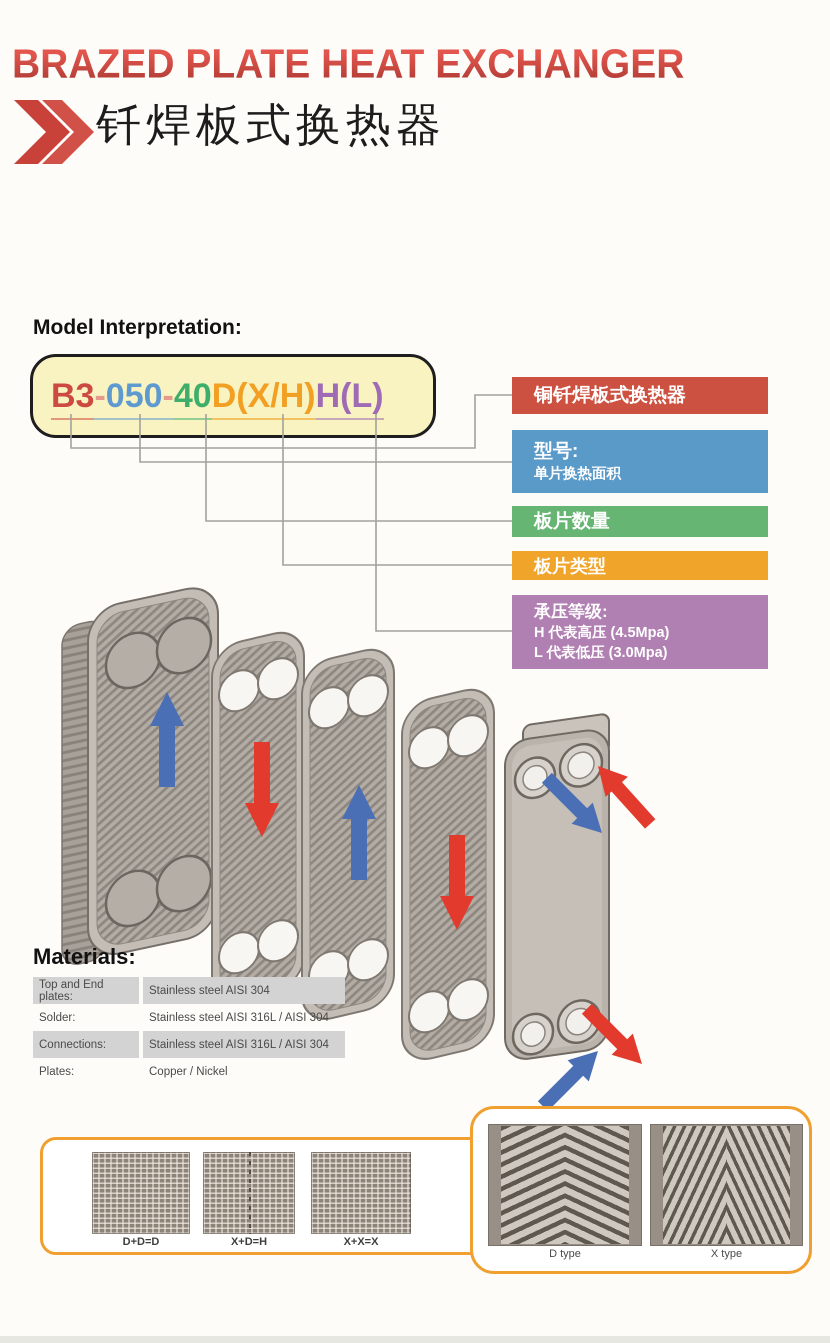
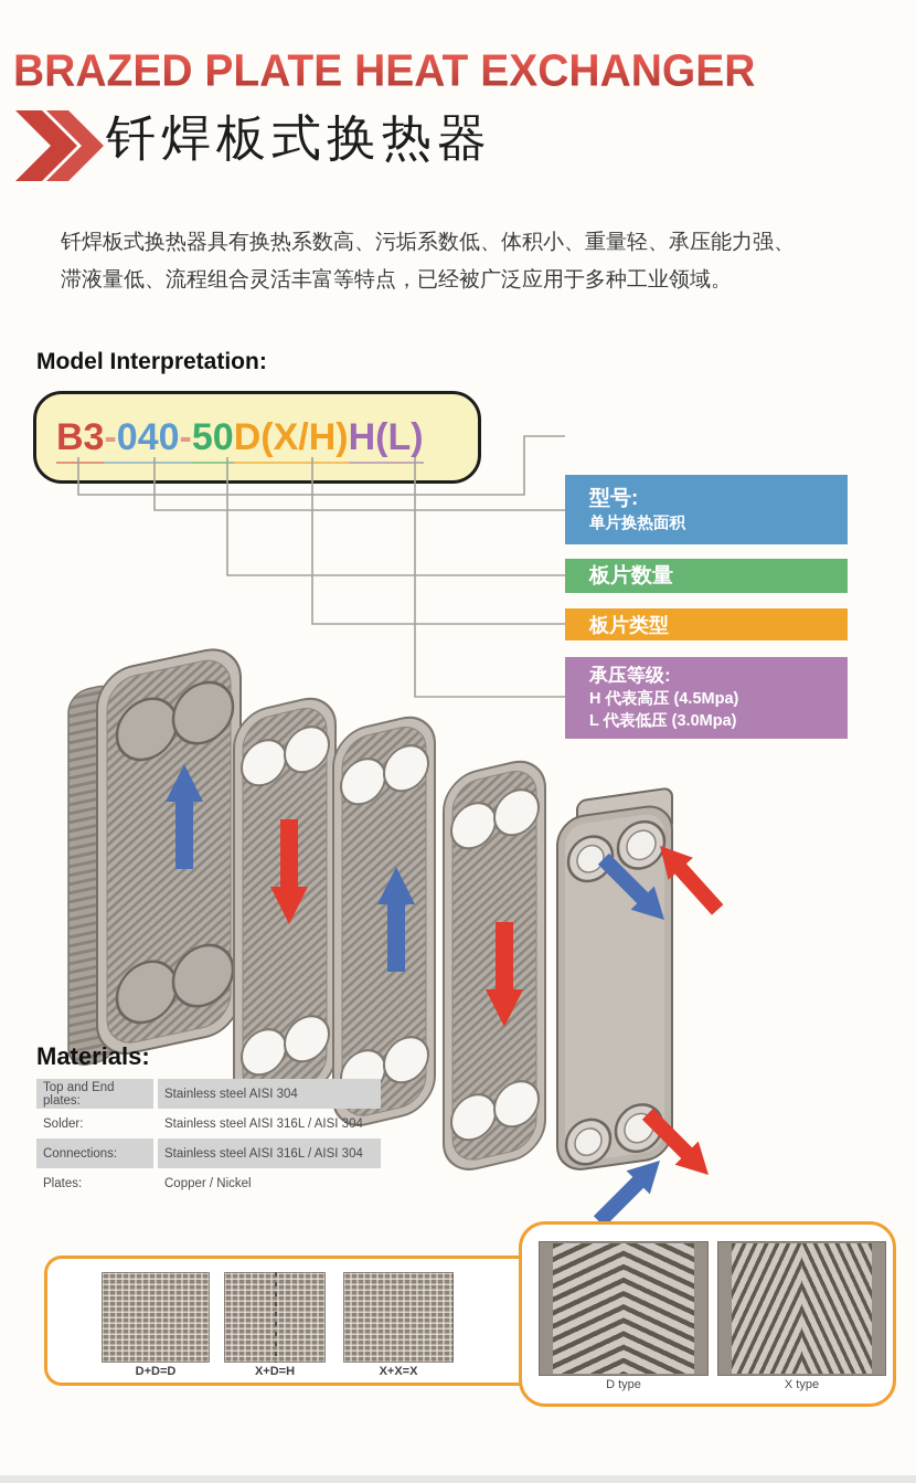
  BRAZED PLATE HEAT EXCHANGER
  钎焊板式换热器
+ 钎焊板式换热器具有换热系数高、污垢系数低、体积小、重量轻、承压能力强、
+ 滞液量低、流程组合灵活丰富等特点，已经被广泛应用于多种工业领域。
  Model Interpretation:
  B3
- -050-
+ -040-
- 40
+ 50
  D(X/H)
  H(L)
- 铜钎焊板式换热器
  型号:
  单片换热面积
  板片数量
  板片类型
  承压等级:
  H 代表高压 (4.5Mpa)
  L 代表低压 (3.0Mpa)
  Materials:
  Top and End plates:
  Stainless steel AISI 304
  Solder:
  Stainless steel AISI 316L / AISI 304
  Connections:
  Stainless steel AISI 316L / AISI 304
  Plates:
  Copper / Nickel
  D+D=D
  X+D=H
  X+X=X
  D type
  X type
